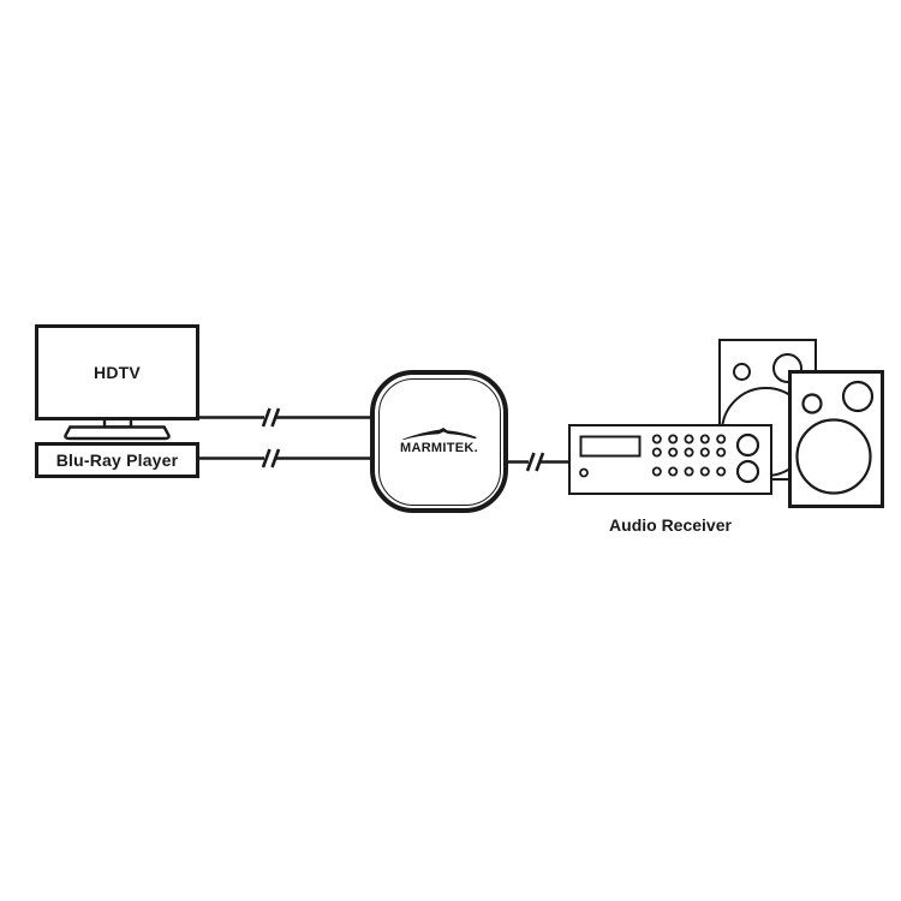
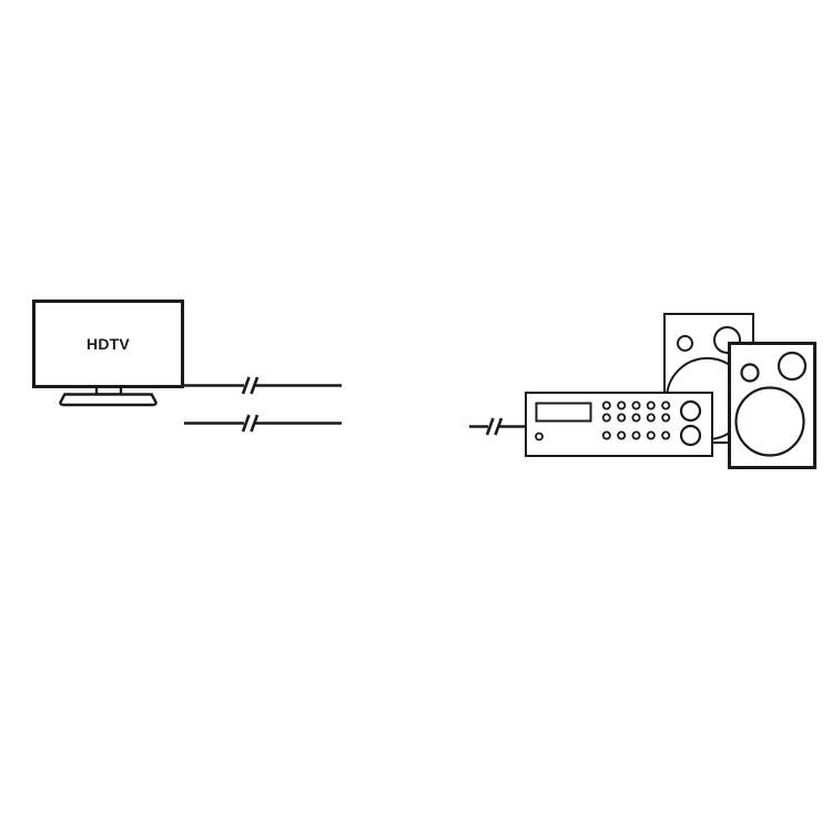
  HDTV
- Blu-Ray Player
- MARMITEK.
- Audio Receiver
